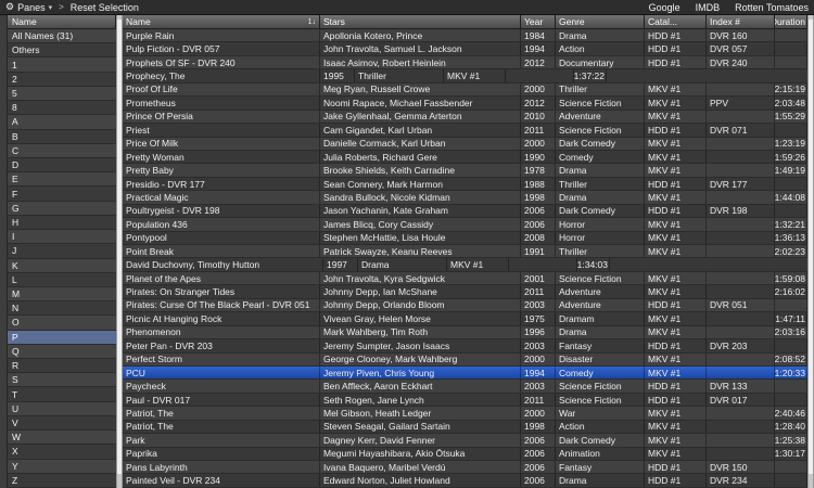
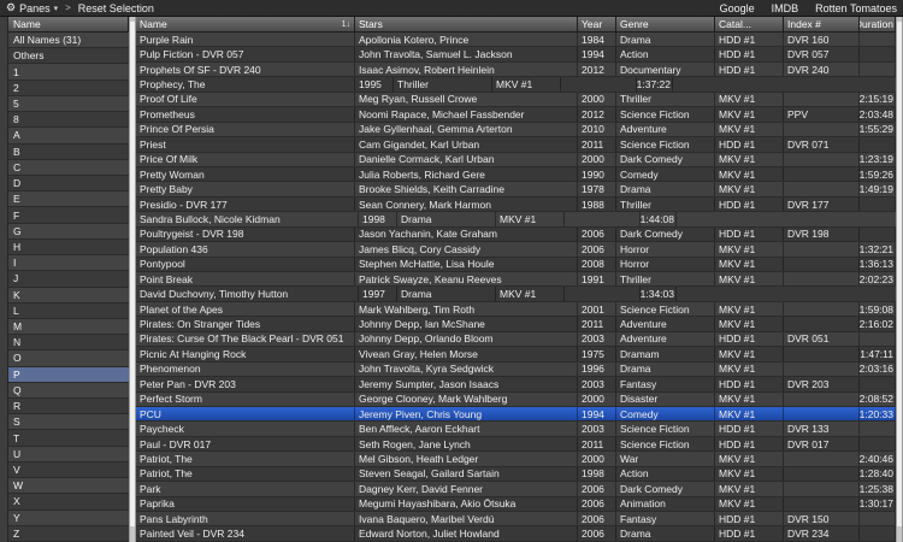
  ⚙
  Panes
  >
  Reset Selection
  Google
  IMDB
  Rotten Tomatoes
  Name
  All Names (31)
  Others
  1
  2
  5
  8
  A
  B
  C
  D
  E
  F
  G
  H
  I
  J
  K
  L
  M
  N
  O
  P
  Q
  R
  S
  T
  U
  V
  W
  X
  Y
  Z
  Name
  Stars
  Year
  Genre
  Catal...
  Index #
  uration
  Purple Rain
  Apollonia Kotero, Prince
  1984
  Drama
  HDD #1
  DVR 160
  Pulp Fiction - DVR 057
  John Travolta, Samuel L. Jackson
  1994
  Action
  HDD #1
  DVR 057
  Prophets Of SF - DVR 240
  Isaac Asimov, Robert Heinlein
  2012
  Documentary
  HDD #1
  DVR 240
  Prophecy, The
  1995
  Thriller
  MKV #1
  1:37:22
  Proof Of Life
  Meg Ryan, Russell Crowe
  2000
  Thriller
  MKV #1
  2:15:19
  Prometheus
  Noomi Rapace, Michael Fassbender
  2012
  Science Fiction
  MKV #1
  PPV
  2:03:48
  Prince Of Persia
  Jake Gyllenhaal, Gemma Arterton
  2010
  Adventure
  MKV #1
  1:55:29
  Priest
  Cam Gigandet, Karl Urban
  2011
  Science Fiction
  HDD #1
  DVR 071
  Price Of Milk
  Danielle Cormack, Karl Urban
  2000
  Dark Comedy
  MKV #1
  1:23:19
  Pretty Woman
  Julia Roberts, Richard Gere
  1990
  Comedy
  MKV #1
  1:59:26
  Pretty Baby
  Brooke Shields, Keith Carradine
  1978
  Drama
  MKV #1
  1:49:19
  Presidio - DVR 177
  Sean Connery, Mark Harmon
  1988
  Thriller
  HDD #1
  DVR 177
- Practical Magic
  Sandra Bullock, Nicole Kidman
  1998
  Drama
  MKV #1
  1:44:08
  Poultrygeist - DVR 198
  Jason Yachanin, Kate Graham
  2006
  Dark Comedy
  HDD #1
  DVR 198
  Population 436
  James Blicq, Cory Cassidy
  2006
  Horror
  MKV #1
  1:32:21
  Pontypool
  Stephen McHattie, Lisa Houle
  2008
  Horror
  MKV #1
  1:36:13
  Point Break
  Patrick Swayze, Keanu Reeves
  1991
  Thriller
  MKV #1
  2:02:23
  David Duchovny, Timothy Hutton
  1997
  Drama
  MKV #1
  1:34:03
  Planet of the Apes
- John Travolta, Kyra Sedgwick
+ Mark Wahlberg, Tim Roth
  2001
  Science Fiction
  MKV #1
  1:59:08
  Pirates: On Stranger Tides
  Johnny Depp, Ian McShane
  2011
  Adventure
  MKV #1
  2:16:02
  Pirates: Curse Of The Black Pearl - DVR 051
  Johnny Depp, Orlando Bloom
  2003
  Adventure
  HDD #1
  DVR 051
  Picnic At Hanging Rock
  Vivean Gray, Helen Morse
  1975
  Dramam
  MKV #1
  1:47:11
  Phenomenon
- Mark Wahlberg, Tim Roth
+ John Travolta, Kyra Sedgwick
  1996
  Drama
  MKV #1
  2:03:16
  Peter Pan - DVR 203
  Jeremy Sumpter, Jason Isaacs
  2003
  Fantasy
  HDD #1
  DVR 203
  Perfect Storm
  George Clooney, Mark Wahlberg
  2000
  Disaster
  MKV #1
  2:08:52
  PCU
  Jeremy Piven, Chris Young
  1994
  Comedy
  MKV #1
  1:20:33
  Paycheck
  Ben Affleck, Aaron Eckhart
  2003
  Science Fiction
  HDD #1
  DVR 133
  Paul - DVR 017
  Seth Rogen, Jane Lynch
  2011
  Science Fiction
  HDD #1
  DVR 017
  Patriot, The
  Mel Gibson, Heath Ledger
  2000
  War
  MKV #1
  2:40:46
  Patriot, The
  Steven Seagal, Gailard Sartain
  1998
  Action
  MKV #1
  1:28:40
  Park
  Dagney Kerr, David Fenner
  2006
  Dark Comedy
  MKV #1
  1:25:38
  Paprika
  Megumi Hayashibara, Akio Ōtsuka
  2006
  Animation
  MKV #1
  1:30:17
  Pans Labyrinth
  Ivana Baquero, Maribel Verdú
  2006
  Fantasy
  HDD #1
  DVR 150
  Painted Veil - DVR 234
  Edward Norton, Juliet Howland
  2006
  Drama
  HDD #1
  DVR 234
